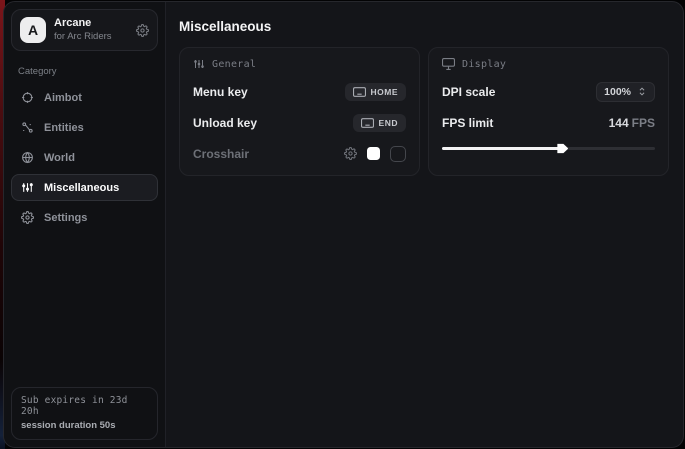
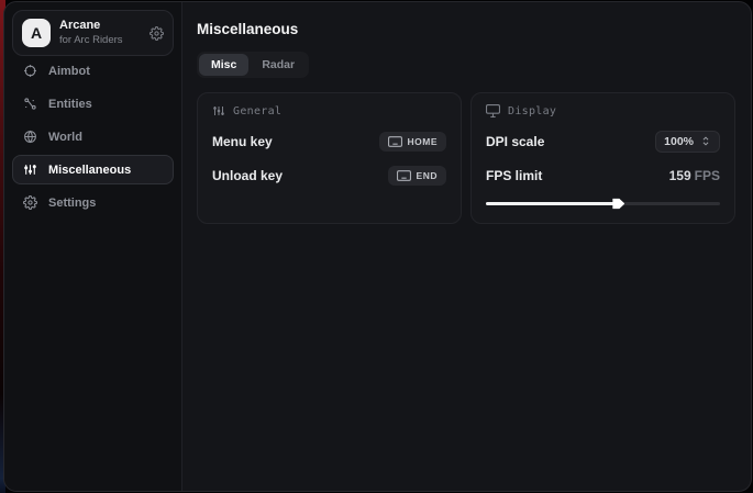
  A
  Arcane
  for Arc Riders
- Category
  Aimbot
  Entities
  World
  Miscellaneous
  Settings
- Sub expires in 23d 20h
- session duration 50s
  Miscellaneous
+ Misc
+ Radar
  General
  Menu key
  HOME
  Unload key
  END
- Crosshair
  Display
  DPI scale
  100%
  FPS limit
- 144 FPS
+ 159 FPS
